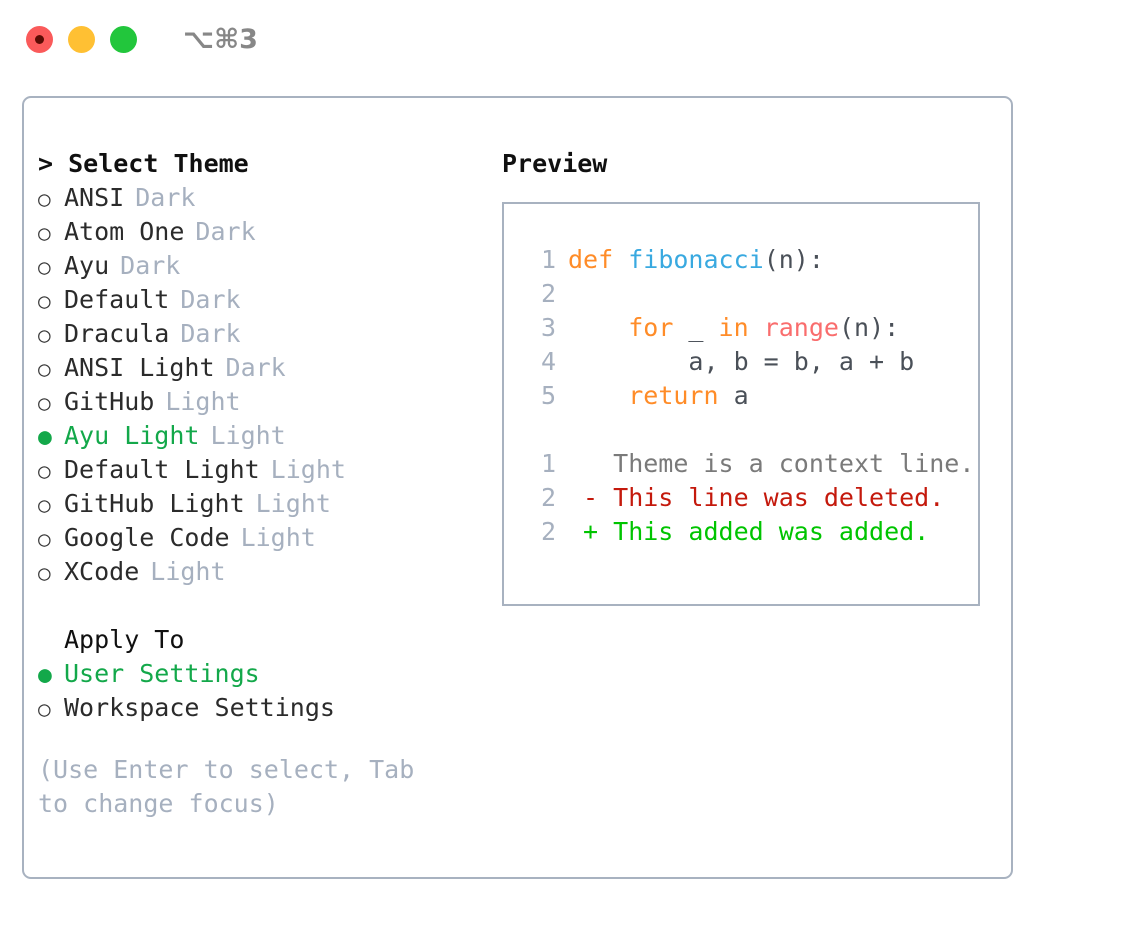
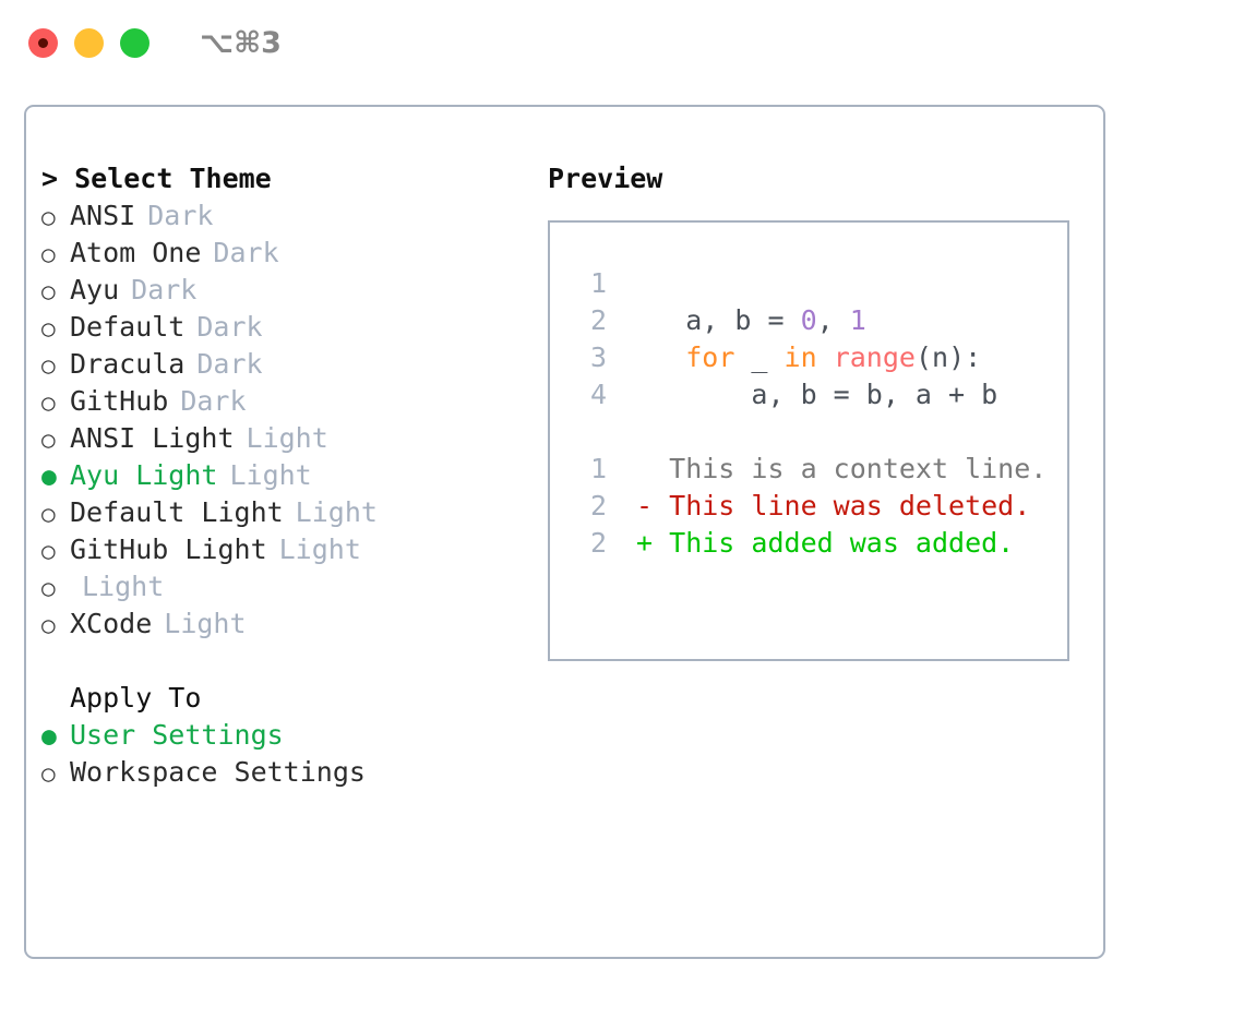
  ⌥⌘3
  > Select Theme
  ○
  ANSI
  Dark
  ○
  Atom One
  Dark
  ○
  Ayu
  Dark
  ○
  Default
  Dark
  ○
  Dracula
  Dark
  ○
- ANSI Light
+ GitHub
  Dark
  ○
- GitHub
+ ANSI Light
  Light
  ●
  Ayu Light
  Light
  ○
  Default Light
  Light
  ○
  GitHub Light
  Light
  ○
- Google Code
  Light
  ○
  XCode
  Light
  Apply To
  ●
  User Settings
  ○
  Workspace Settings
- (Use Enter to select, Tab to change focus)
  Preview
  1
- def fibonacci(n):
  2
+ a, b = 0, 1
  3
  for _ in range(n):
  4
  a, b = b, a + b
- 5
- return a
  1
- Theme is a context line.
+ This is a context line.
  2
  - This line was deleted.
  2
  + This added was added.
